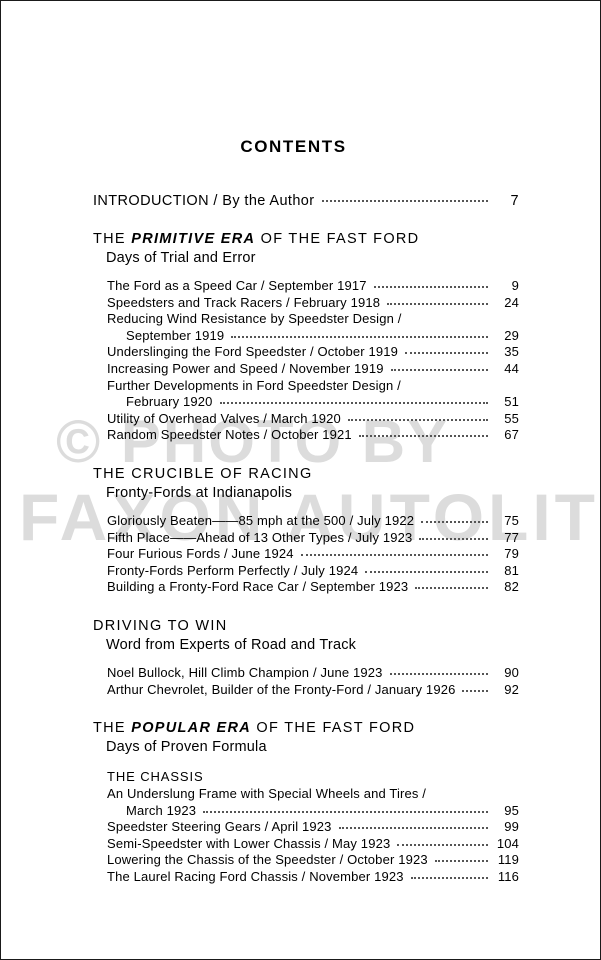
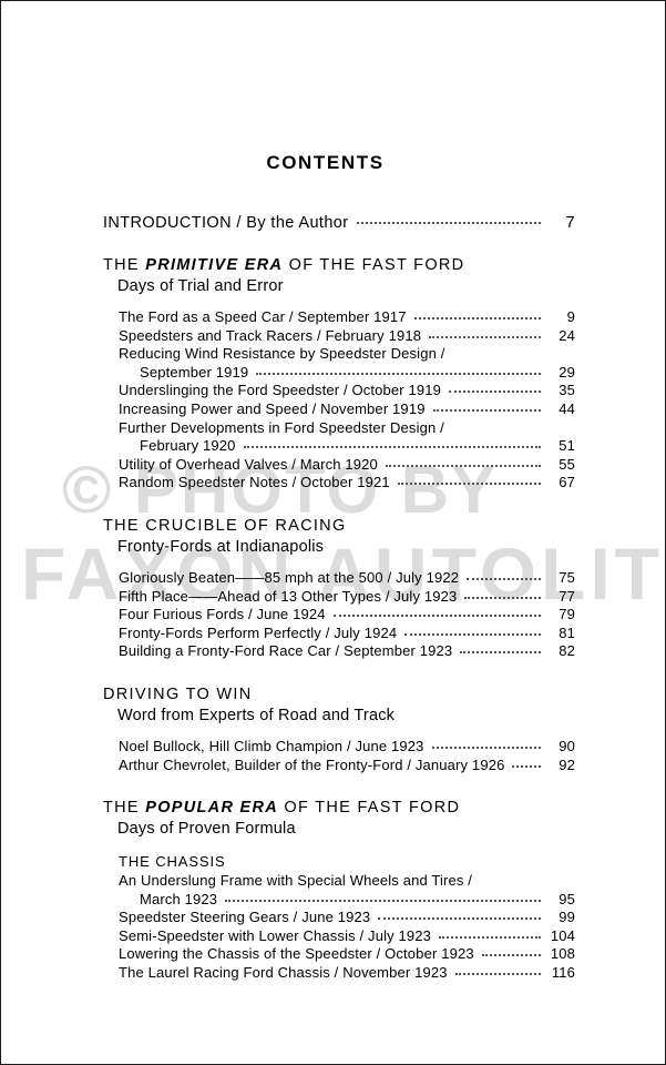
  © PHOTO BY
  FAXON AUTOLIT
  CONTENTS
  INTRODUCTION / By the Author
  7
  THE PRIMITIVE ERA OF THE FAST FORD
  Days of Trial and Error
  The Ford as a Speed Car / September 1917
  9
  Speedsters and Track Racers / February 1918
  24
  Reducing Wind Resistance by Speedster Design /
  September 1919
  29
  Underslinging the Ford Speedster / October 1919
  35
  Increasing Power and Speed / November 1919
  44
  Further Developments in Ford Speedster Design /
  February 1920
  51
  Utility of Overhead Valves / March 1920
  55
  Random Speedster Notes / October 1921
  67
  THE CRUCIBLE OF RACING
  Fronty-Fords at Indianapolis
  Gloriously Beaten——85 mph at the 500 / July 1922
  75
  Fifth Place——Ahead of 13 Other Types / July 1923
  77
  Four Furious Fords / June 1924
  79
  Fronty-Fords Perform Perfectly / July 1924
  81
  Building a Fronty-Ford Race Car / September 1923
  82
  DRIVING TO WIN
  Word from Experts of Road and Track
  Noel Bullock, Hill Climb Champion / June 1923
  90
  Arthur Chevrolet, Builder of the Fronty-Ford / January 1926
  92
  THE POPULAR ERA OF THE FAST FORD
  Days of Proven Formula
  THE CHASSIS
  An Underslung Frame with Special Wheels and Tires /
  March 1923
  95
- Speedster Steering Gears / April 1923
+ Speedster Steering Gears / June 1923
  99
- Semi-Speedster with Lower Chassis / May 1923
+ Semi-Speedster with Lower Chassis / July 1923
  104
  Lowering the Chassis of the Speedster / October 1923
- 119
+ 108
  The Laurel Racing Ford Chassis / November 1923
  116
